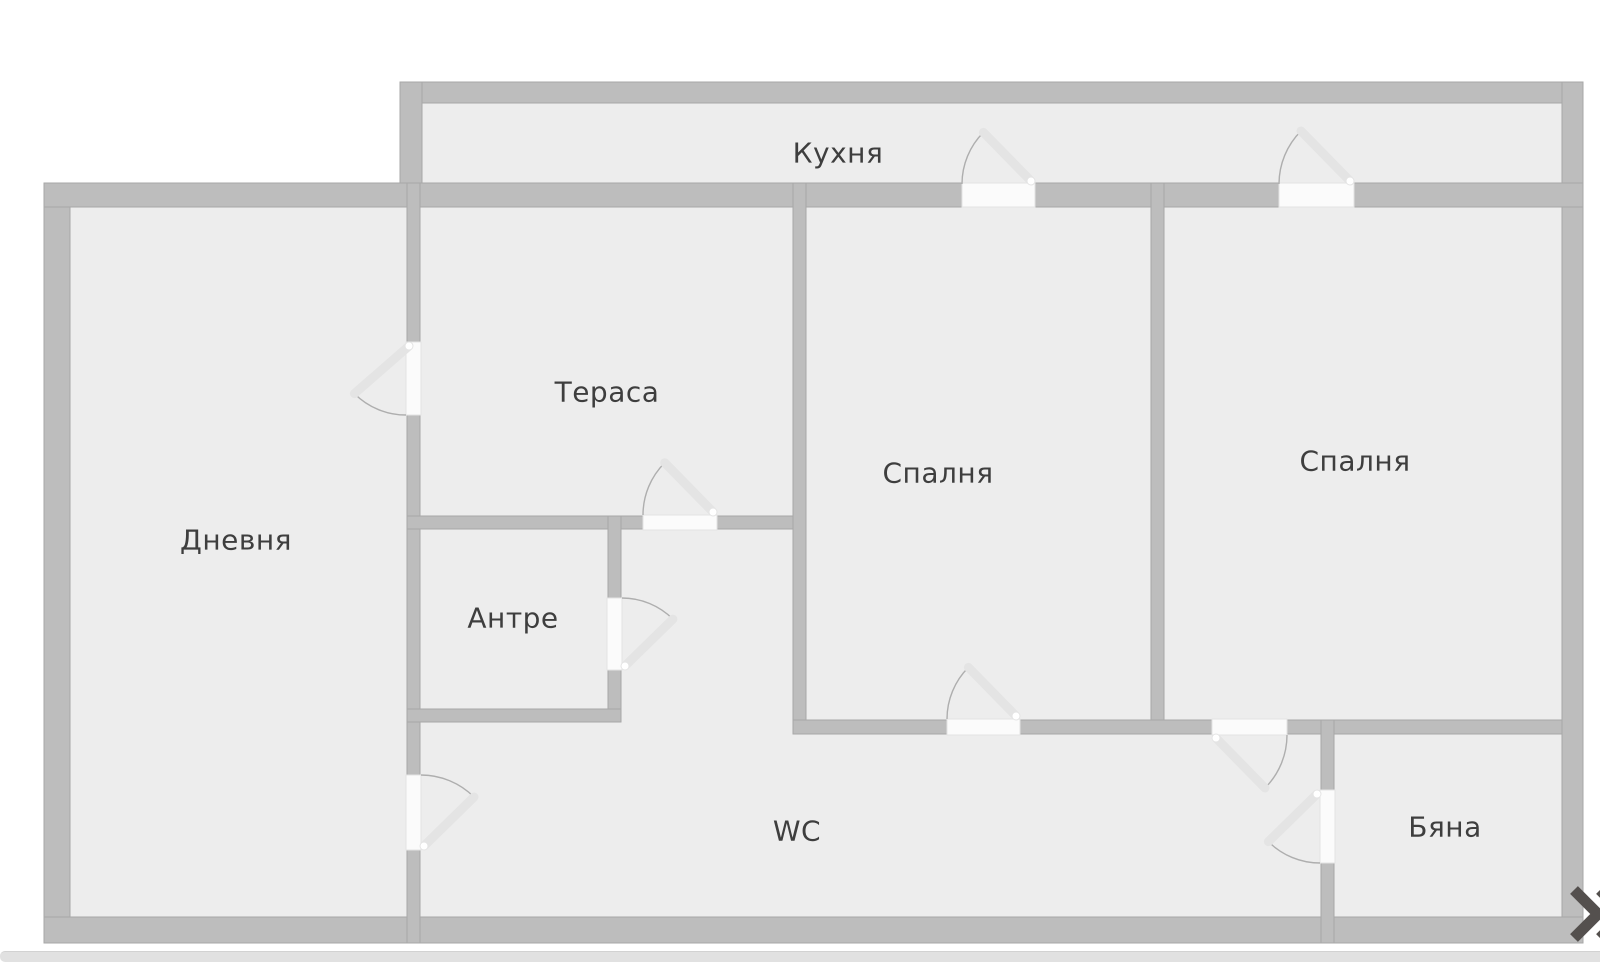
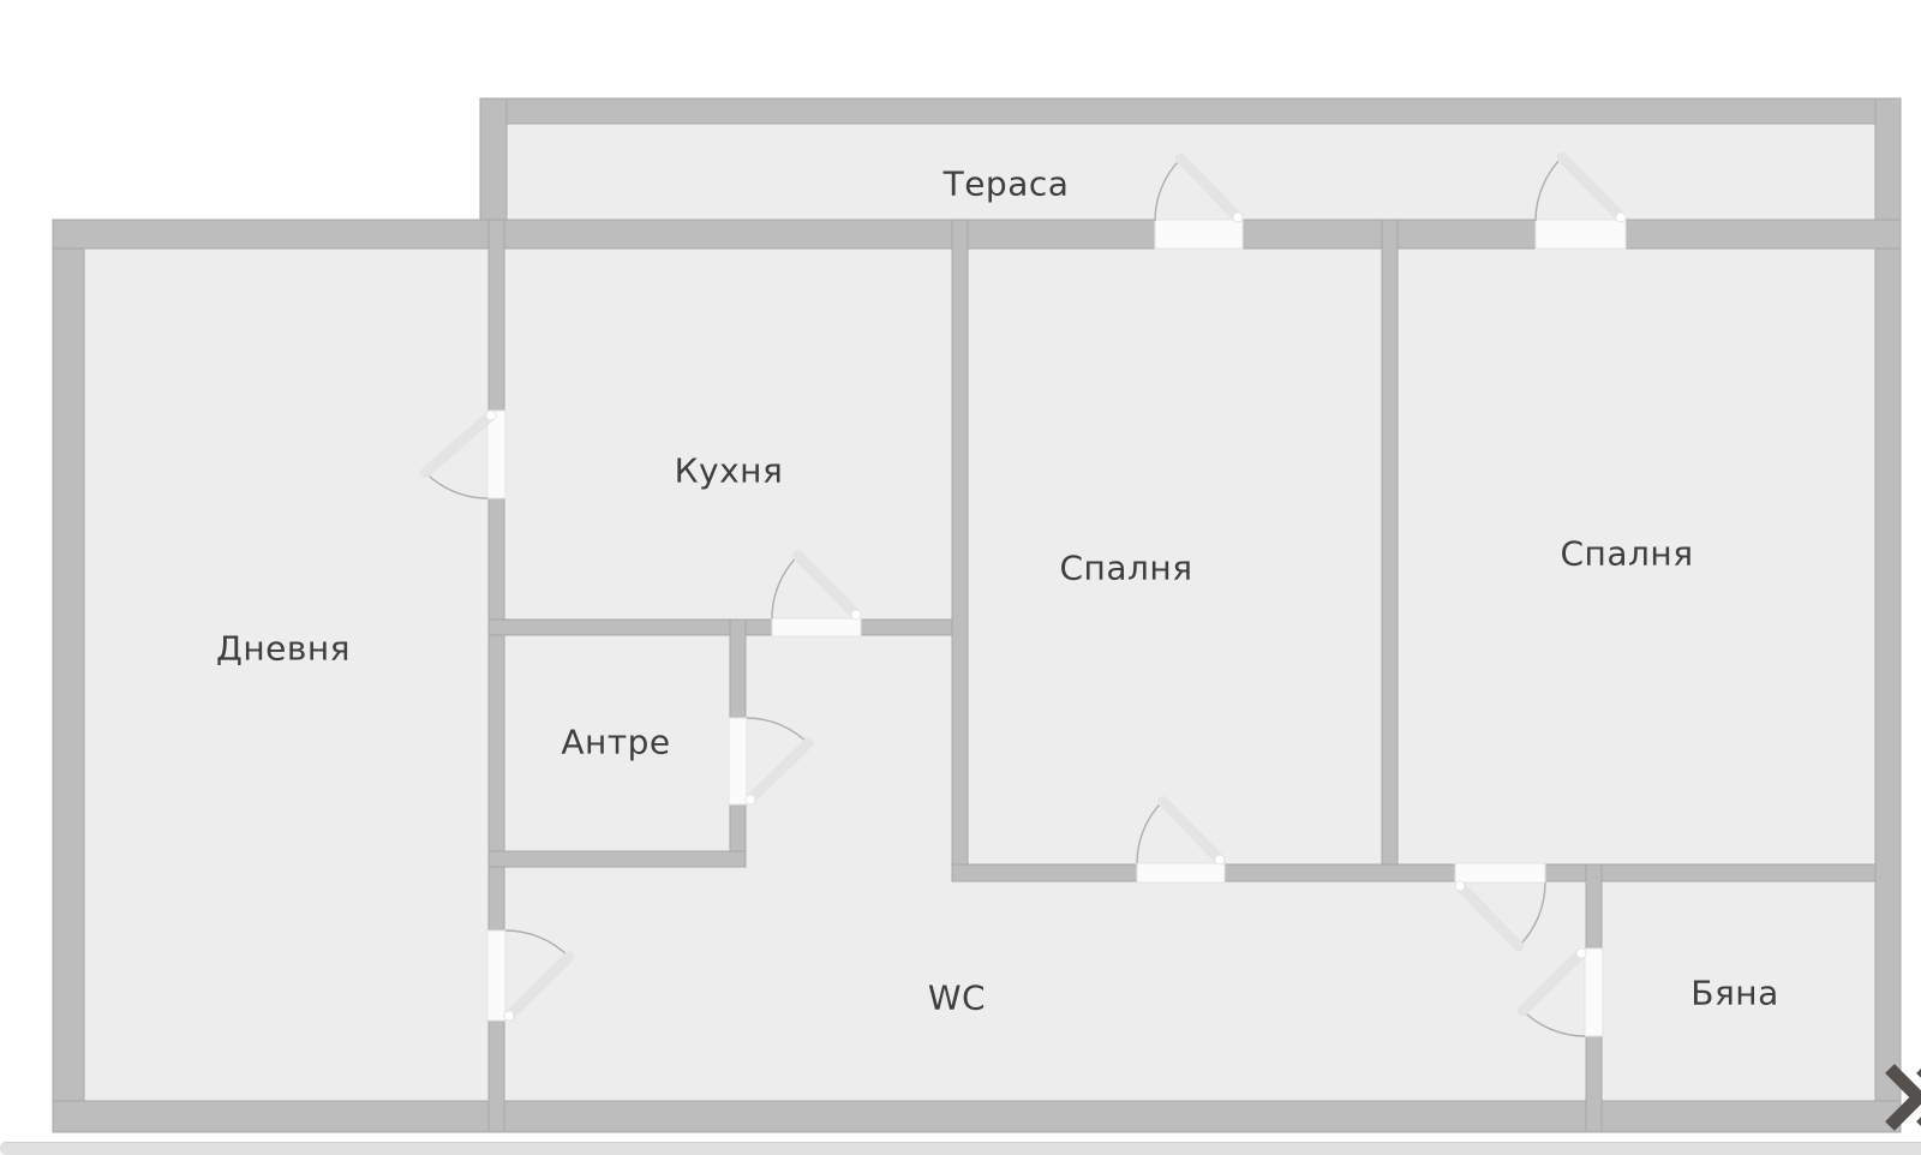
- Кухня
+ Тераса
  Дневня
- Тераса
+ Кухня
  Антре
  Спалня
  Спалня
  WC
  Бяна
